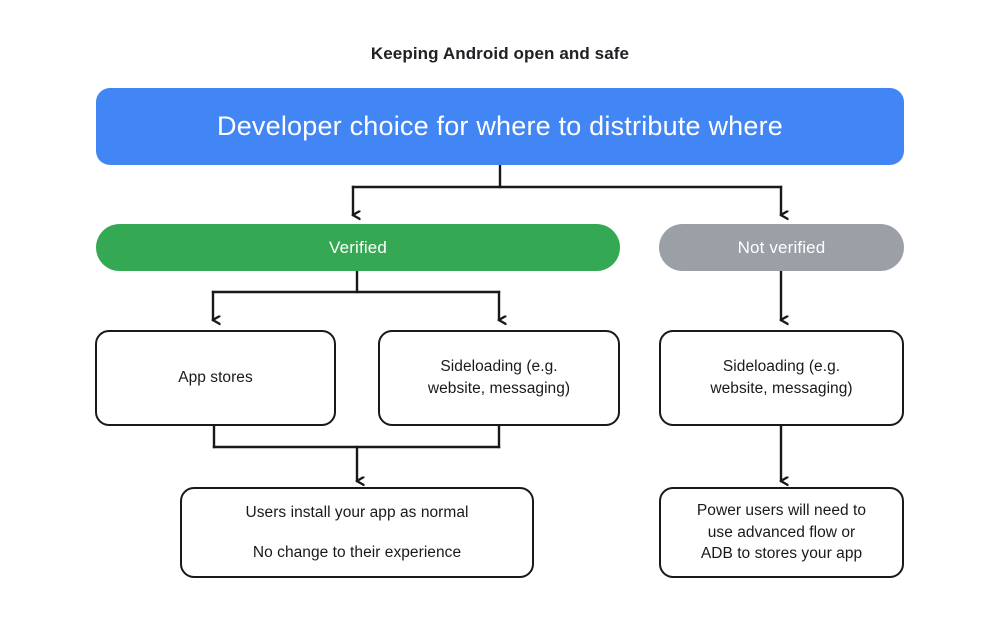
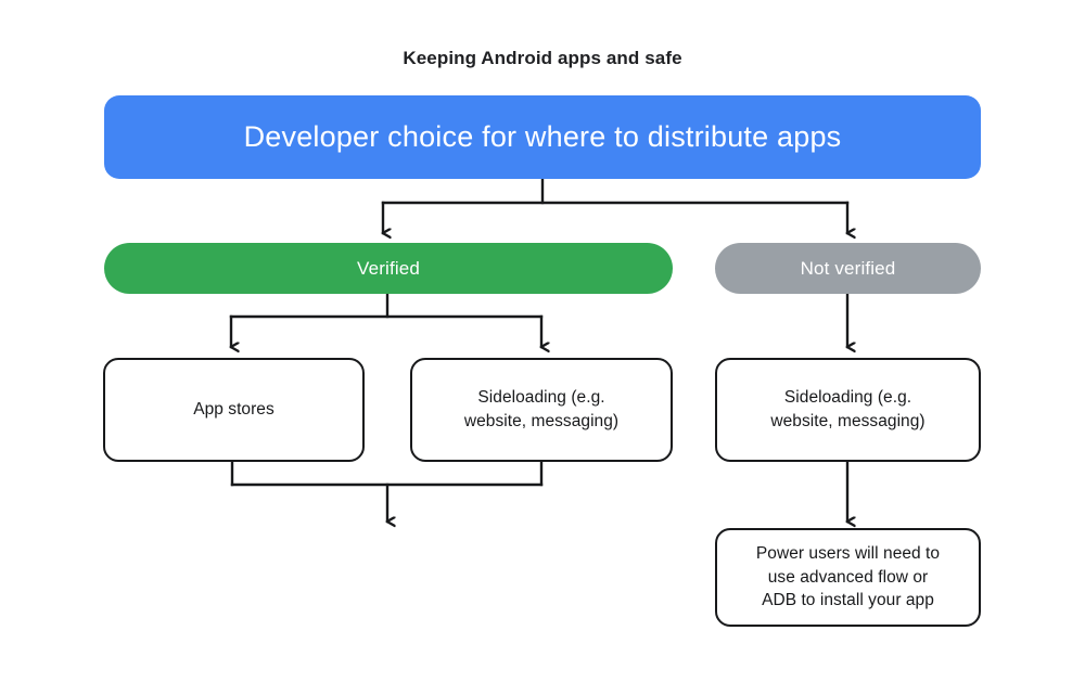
- Keeping Android open and safe
+ Keeping Android apps and safe
- Developer choice for where to distribute where
+ Developer choice for where to distribute apps
  Verified
  Not verified
  App stores
  Sideloading (e.g.
  website, messaging)
  Sideloading (e.g.
  website, messaging)
- Users install your app as normal
- No change to their experience
  Power users will need to
  use advanced flow or
- ADB to stores your app
+ ADB to install your app
